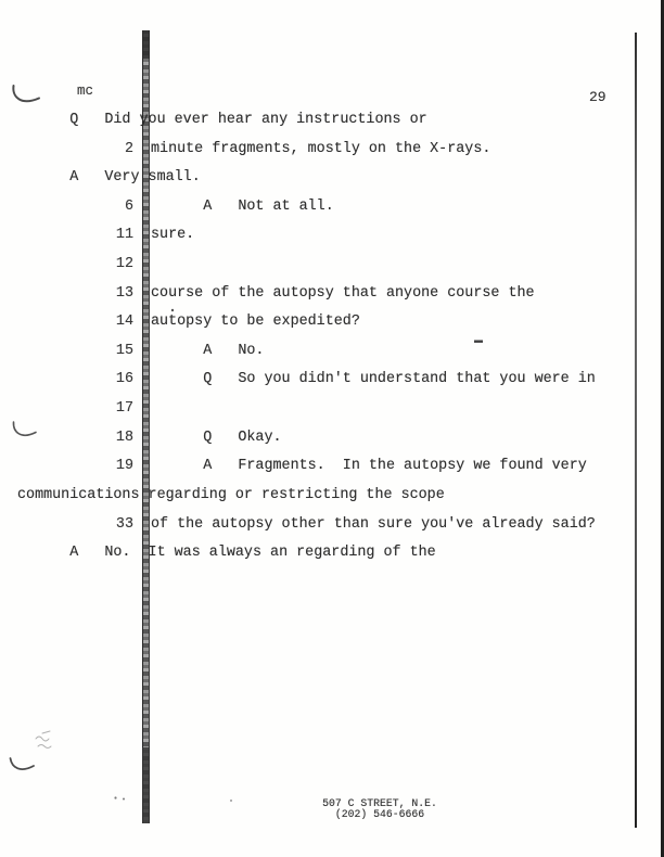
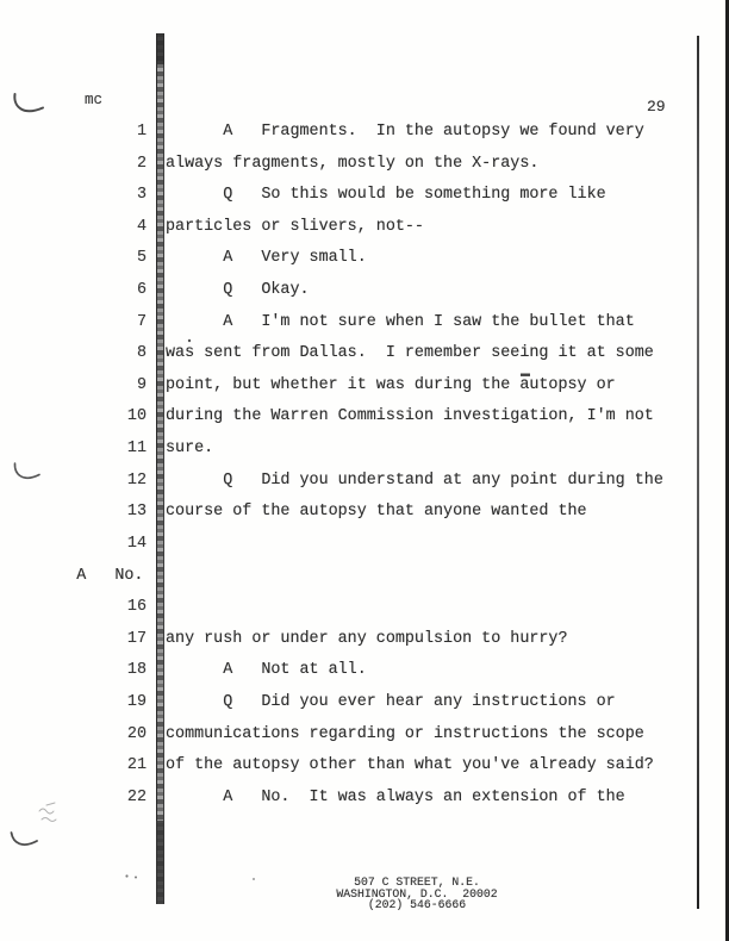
  mc
  29
+ 1
- Q Did you ever hear any instructions or
+ A Fragments. In the autopsy we found very
  2
- minute fragments, mostly on the X-rays.
+ always fragments, mostly on the X-rays.
+ 3
+ Q So this would be something more like
+ 4
+ particles or slivers, not--
+ 5
  A Very small.
  6
- A Not at all.
+ Q Okay.
+ 7
+ A I'm not sure when I saw the bullet that
+ 8
+ was sent from Dallas. I remember seeing it at some
+ 9
+ point, but whether it was during the autopsy or
+ 10
+ during the Warren Commission investigation, I'm not
  11
  sure.
  12
+ Q Did you understand at any point during the
  13
- course of the autopsy that anyone course the
+ course of the autopsy that anyone wanted the
  14
- autopsy to be expedited?
- 15
  A No.
  16
- Q So you didn't understand that you were in
  17
+ any rush or under any compulsion to hurry?
  18
- Q Okay.
+ A Not at all.
  19
- A Fragments. In the autopsy we found very
+ Q Did you ever hear any instructions or
+ 20
- communications regarding or restricting the scope
+ communications regarding or instructions the scope
- 33
+ 21
- of the autopsy other than sure you've already said?
+ of the autopsy other than what you've already said?
+ 22
- A No. It was always an regarding of the
+ A No. It was always an extension of the
  507 C STREET, N.E.
+ WASHINGTON, D.C. 20002
  (202) 546-6666
